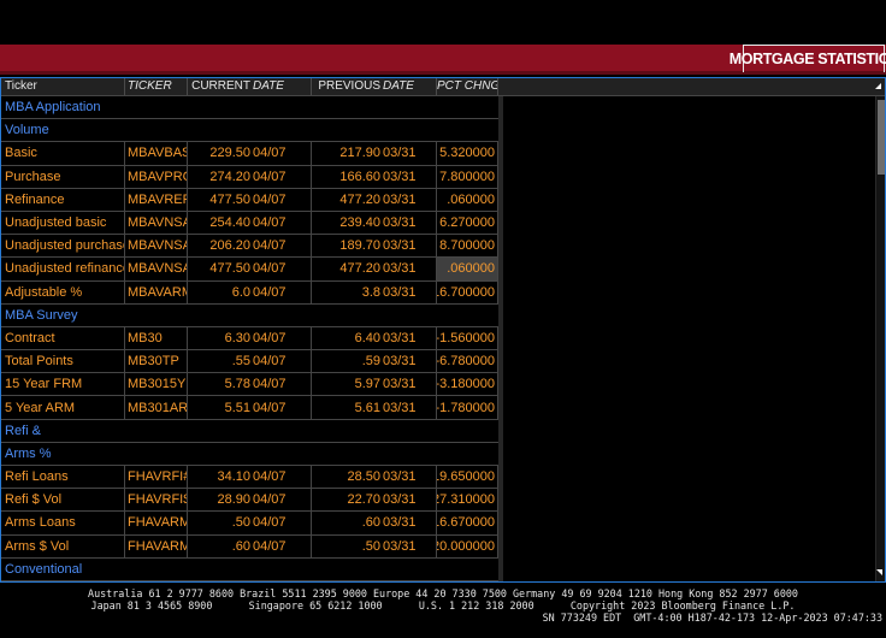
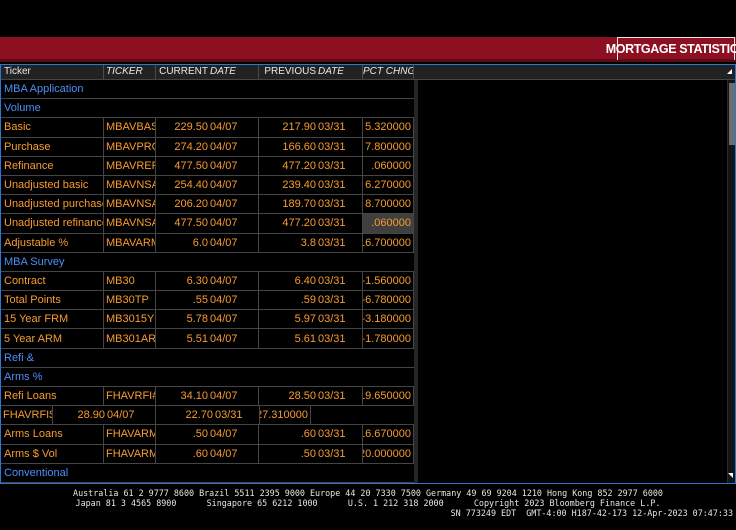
  MORTGAGE STATISTIC
  Ticker
  TICKER
  CURRENT
  DATE
  PREVIOUS
  DATE
  PCT CHNG
  MBA Application
  Volume
  Basic
  MBAVBAS
  229.50
  04/07
  217.90
  03/31
  5.320000
  Purchase
  MBAVPR
  274.20
  04/07
  166.60
  03/31
  7.800000
  Refinance
  MBAVREF
  477.50
  04/07
  477.20
  03/31
  .060000
  Unadjusted basic
  MBAVNS
  254.40
  04/07
  239.40
  03/31
  6.270000
  Unadjusted purchas
  MBAVNS
  206.20
  04/07
  189.70
  03/31
  8.700000
  Unadjusted refinanc
  MBAVNS
  477.50
  04/07
  477.20
  03/31
  .060000
  Adjustable %
  MBAVAR
  6.0
  04/07
  3.8
  03/31
  16.700000
  MBA Survey
  Contract
  MB30
  6.30
  04/07
  6.40
  03/31
  -1.560000
  Total Points
  MB30TP
  .55
  04/07
  .59
  03/31
  -6.780000
  15 Year FRM
  MB3015Y
  5.78
  04/07
  5.97
  03/31
  -3.180000
  5 Year ARM
  MB301AR
  5.51
  04/07
  5.61
  03/31
  -1.780000
  Refi &
  Arms %
  Refi Loans
  FHAVRFI
  34.10
  04/07
  28.50
  03/31
  19.650000
- Refi $ Vol
  FHAVRFI
  28.90
  04/07
  22.70
  03/31
  27.310000
  Arms Loans
  FHAVARM
  .50
  04/07
  .60
  03/31
  16.670000
  Arms $ Vol
  FHAVARM
  .60
  04/07
  .50
  03/31
  20.000000
  Conventional
  Australia 61 2 9777 8600 Brazil 5511 2395 9000 Europe 44 20 7330 7500 Germany 49 69 9204 1210 Hong Kong 852 2977 6000
  Japan 81 3 4565 8900 Singapore 65 6212 1000 U.S. 1 212 318 2000 Copyright 2023 Bloomberg Finance L.P.
  SN 773249 EDT GMT-4:00 H187-42-173 12-Apr-2023 07:47:33
